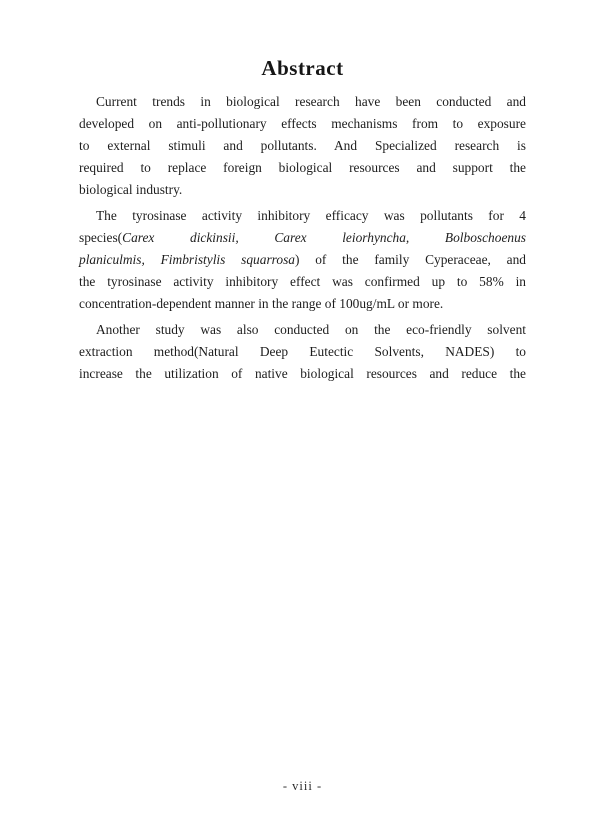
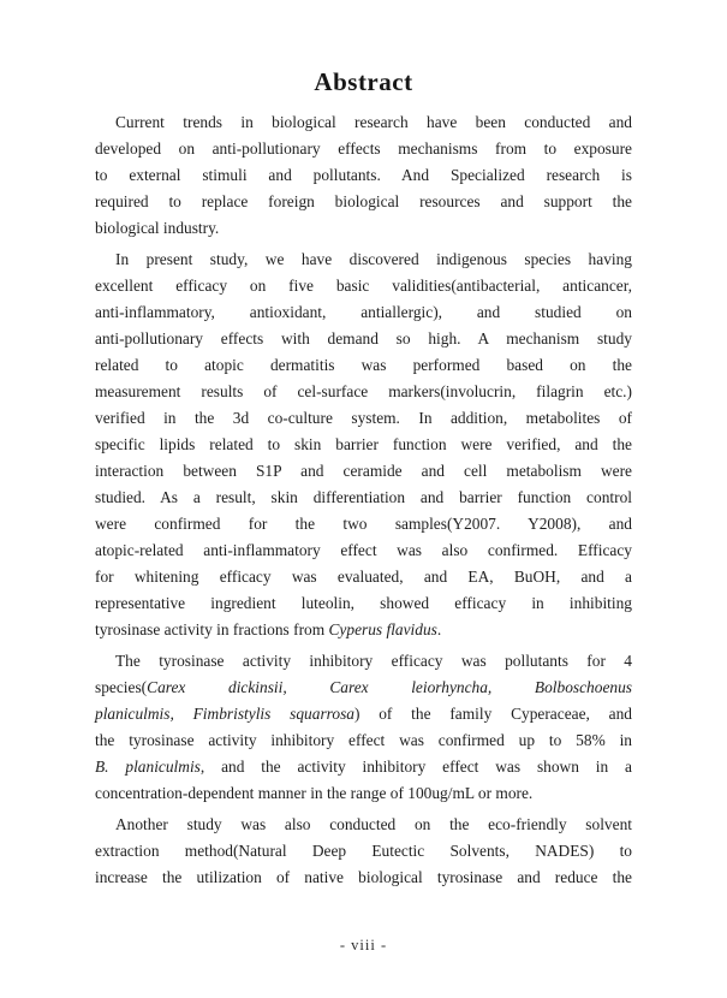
  Abstract
  Current trends in biological research have been conducted and
  developed on anti-pollutionary effects mechanisms from to exposure
  to external stimuli and pollutants. And Specialized research is
  required to replace foreign biological resources and support the
  biological industry.
+ In present study, we have discovered indigenous species having
+ excellent efficacy on five basic validities(antibacterial, anticancer,
+ anti-inflammatory, antioxidant, antiallergic), and studied on
+ anti-pollutionary effects with demand so high. A mechanism study
+ related to atopic dermatitis was performed based on the
+ measurement results of cel-surface markers(involucrin, filagrin etc.)
+ verified in the 3d co-culture system. In addition, metabolites of
+ specific lipids related to skin barrier function were verified, and the
+ interaction between S1P and ceramide and cell metabolism were
+ studied. As a result, skin differentiation and barrier function control
+ were confirmed for the two samples(Y2007. Y2008), and
+ atopic-related anti-inflammatory effect was also confirmed. Efficacy
+ for whitening efficacy was evaluated, and EA, BuOH, and a
+ representative ingredient luteolin, showed efficacy in inhibiting
+ tyrosinase activity in fractions from Cyperus flavidus.
  The tyrosinase activity inhibitory efficacy was pollutants for 4
  species(Carex dickinsii, Carex leiorhyncha, Bolboschoenus
  planiculmis, Fimbristylis squarrosa) of the family Cyperaceae, and
  the tyrosinase activity inhibitory effect was confirmed up to 58% in
+ B. planiculmis, and the activity inhibitory effect was shown in a
  concentration-dependent manner in the range of 100ug/mL or more.
  Another study was also conducted on the eco-friendly solvent
  extraction method(Natural Deep Eutectic Solvents, NADES) to
- increase the utilization of native biological resources and reduce the
+ increase the utilization of native biological tyrosinase and reduce the
  - viii -
